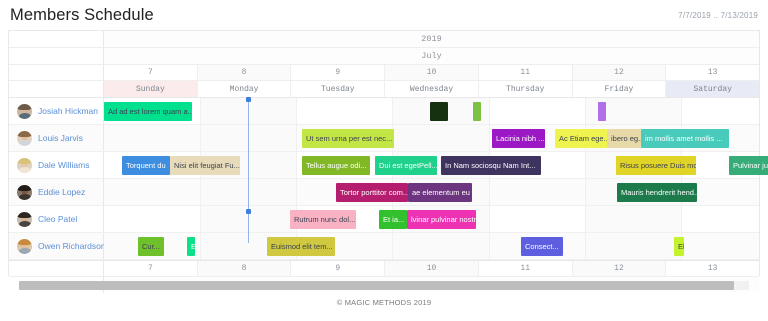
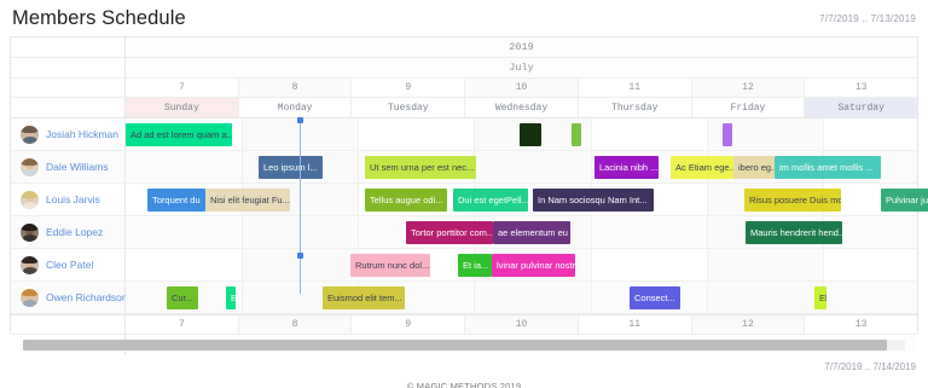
  Members Schedule
  7/7/2019 .. 7/13/2019
  2019
  July
  7
  8
  9
  10
  11
  12
  13
  Sunday
  Monday
  Tuesday
  Wednesday
  Thursday
  Friday
  Saturday
  Josiah Hickman
  Ad ad est lorem quam a..
- Louis Jarvis
+ Dale Williams
+ Leo ipsum l...
  Ut sem urna per est nec...
  Lacinia nibh ...
  Ac Etiam ege.
  ibero eg.
  im mollis amet mollis ...
- Dale Williams
+ Louis Jarvis
  Torquent du
  Nisi elit feugiat Fu...
  Tellus augue odi...
  Dui est egetPell...
  In Nam sociosqu Nam Int...
  Risus posuere Duis mo
  Pulvinar ju
  Eddie Lopez
  Tortor porttitor com..
  ae elementum eu
  Mauris hendrerit hend.
  Cleo Patel
  Rutrum nunc dol...
  Et ia...
  lvinar pulvinar nostr
  Owen Richardso
  Cur...
  E
  Euismod elit tem...
  Consect...
  El
  7
  8
  9
  10
  11
  12
  13
+ 7/7/2019 .. 7/14/2019
  © MAGIC METHODS 2019
